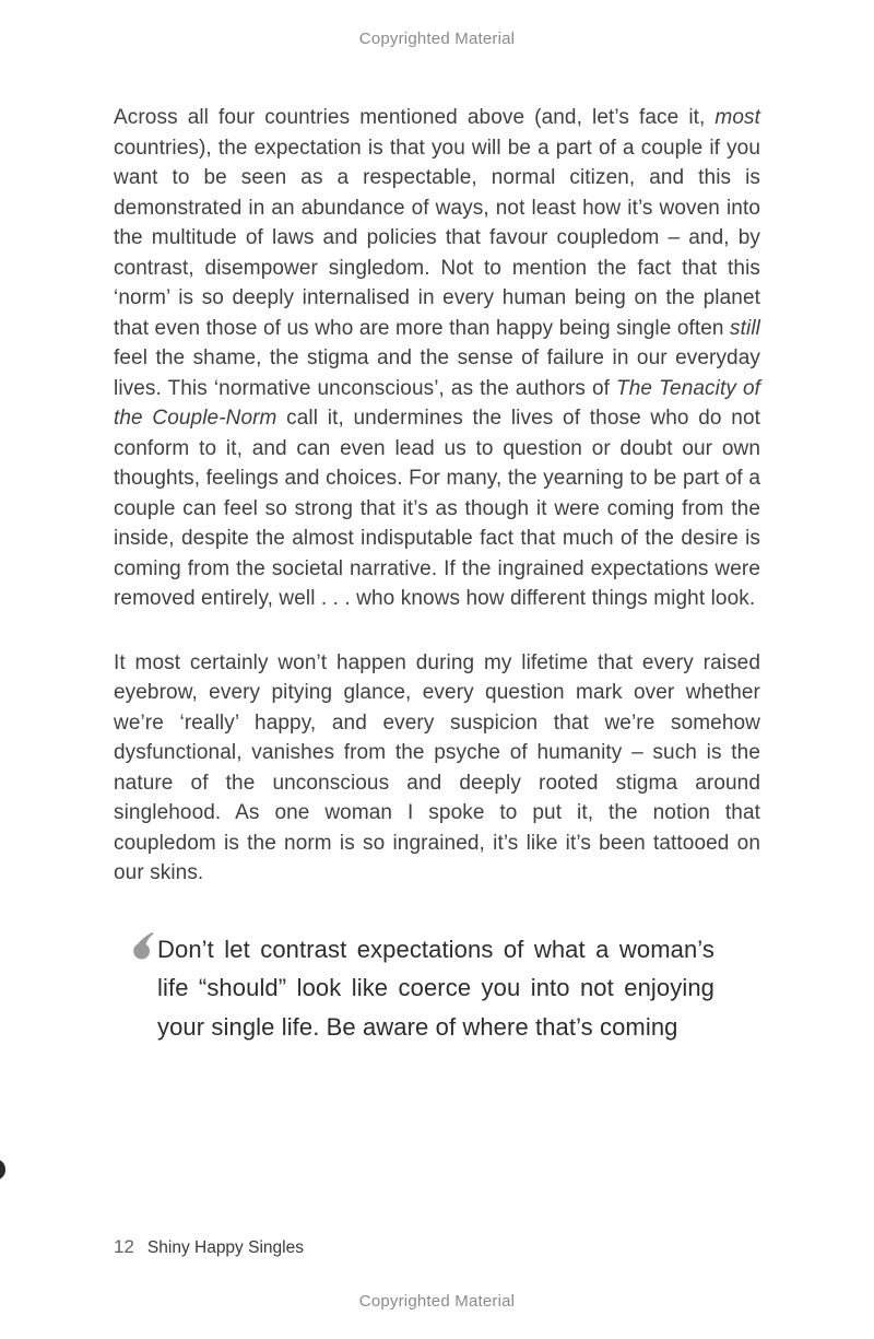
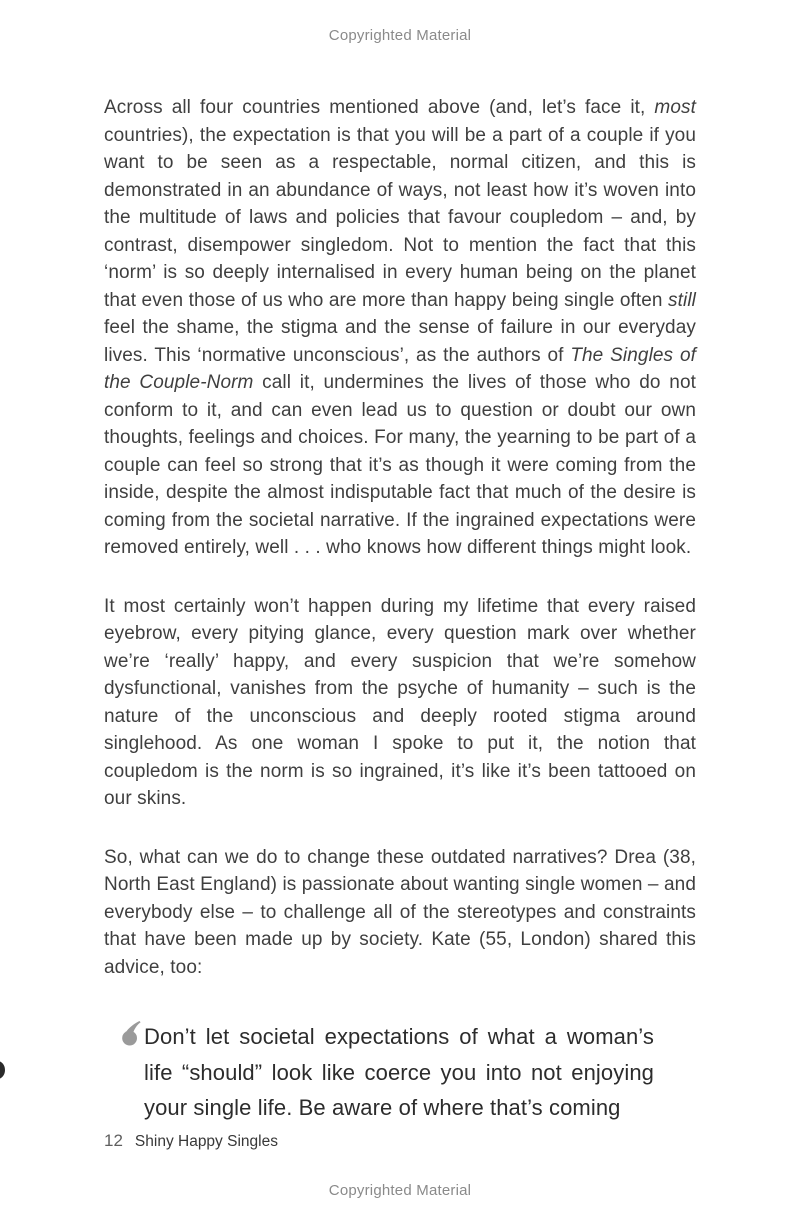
  Copyrighted Material
- Across all four countries mentioned above (and, let’s face it, most countries), the expectation is that you will be a part of a couple if you want to be seen as a respectable, normal citizen, and this is demonstrated in an abundance of ways, not least how it’s woven into the multitude of laws and policies that favour coupledom – and, by contrast, disempower singledom. Not to mention the fact that this ‘norm’ is so deeply internalised in every human being on the planet that even those of us who are more than happy being single often still feel the shame, the stigma and the sense of failure in our everyday lives. This ‘normative unconscious’, as the authors of The Tenacity of the Couple-Norm call it, undermines the lives of those who do not conform to it, and can even lead us to question or doubt our own thoughts, feelings and choices. For many, the yearning to be part of a couple can feel so strong that it’s as though it were coming from the inside, despite the almost indisputable fact that much of the desire is coming from the societal narrative. If the ingrained expectations were removed entirely, well . . . who knows how different things might look.
+ Across all four countries mentioned above (and, let’s face it, most countries), the expectation is that you will be a part of a couple if you want to be seen as a respectable, normal citizen, and this is demonstrated in an abundance of ways, not least how it’s woven into the multitude of laws and policies that favour coupledom – and, by contrast, disempower singledom. Not to mention the fact that this ‘norm’ is so deeply internalised in every human being on the planet that even those of us who are more than happy being single often still feel the shame, the stigma and the sense of failure in our everyday lives. This ‘normative unconscious’, as the authors of The Singles of the Couple-Norm call it, undermines the lives of those who do not conform to it, and can even lead us to question or doubt our own thoughts, feelings and choices. For many, the yearning to be part of a couple can feel so strong that it’s as though it were coming from the inside, despite the almost indisputable fact that much of the desire is coming from the societal narrative. If the ingrained expectations were removed entirely, well . . . who knows how different things might look.
  It most certainly won’t happen during my lifetime that every raised eyebrow, every pitying glance, every question mark over whether we’re ‘really’ happy, and every suspicion that we’re somehow dysfunctional, vanishes from the psyche of humanity – such is the nature of the unconscious and deeply rooted stigma around singlehood. As one woman I spoke to put it, the notion that coupledom is the norm is so ingrained, it’s like it’s been tattooed on our skins.
+ So, what can we do to change these outdated narratives? Drea (38, North East England) is passionate about wanting single women – and everybody else – to challenge all of the stereotypes and constraints that have been made up by society. Kate (55, London) shared this advice, too:
- Don’t let contrast expectations of what a woman’s life “should” look like coerce you into not enjoying your single life. Be aware of where that’s coming
+ Don’t let societal expectations of what a woman’s life “should” look like coerce you into not enjoying your single life. Be aware of where that’s coming
  12
  Shiny Happy Singles
  Copyrighted Material
